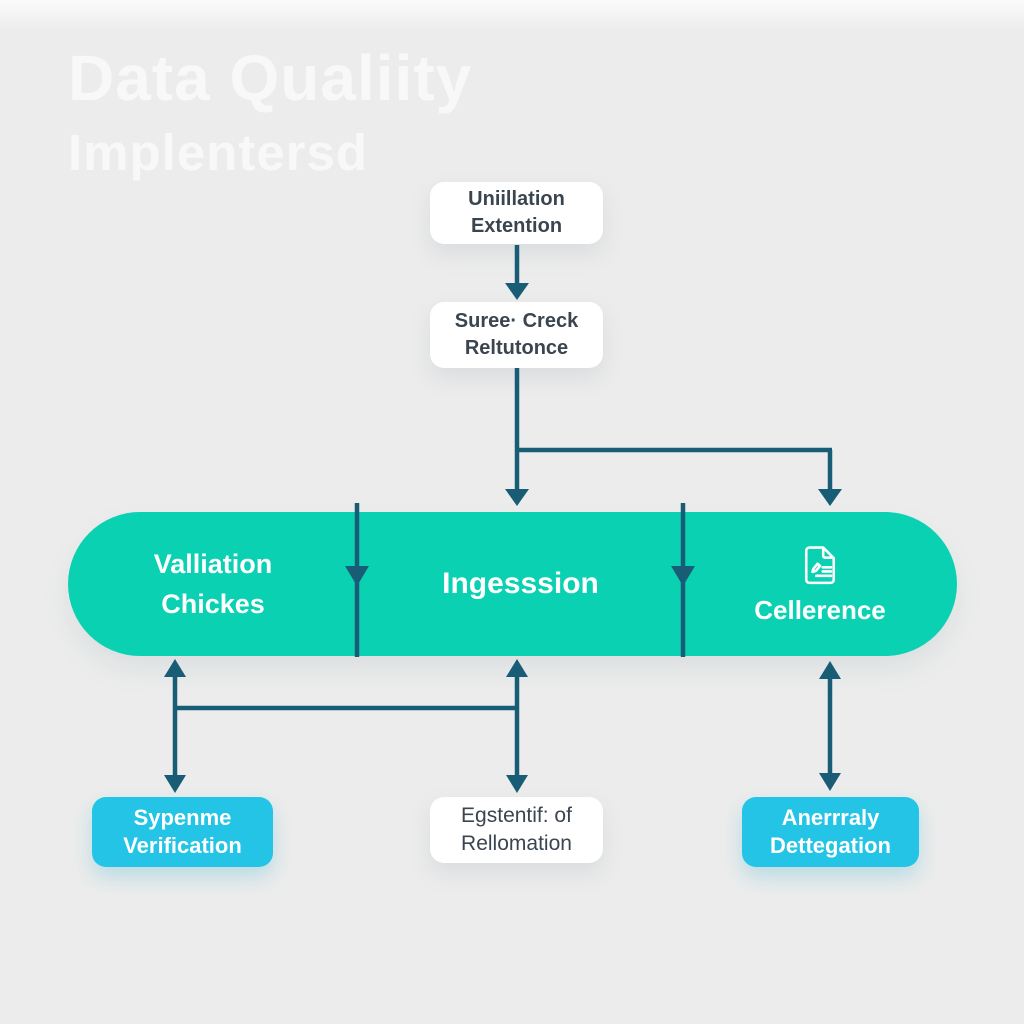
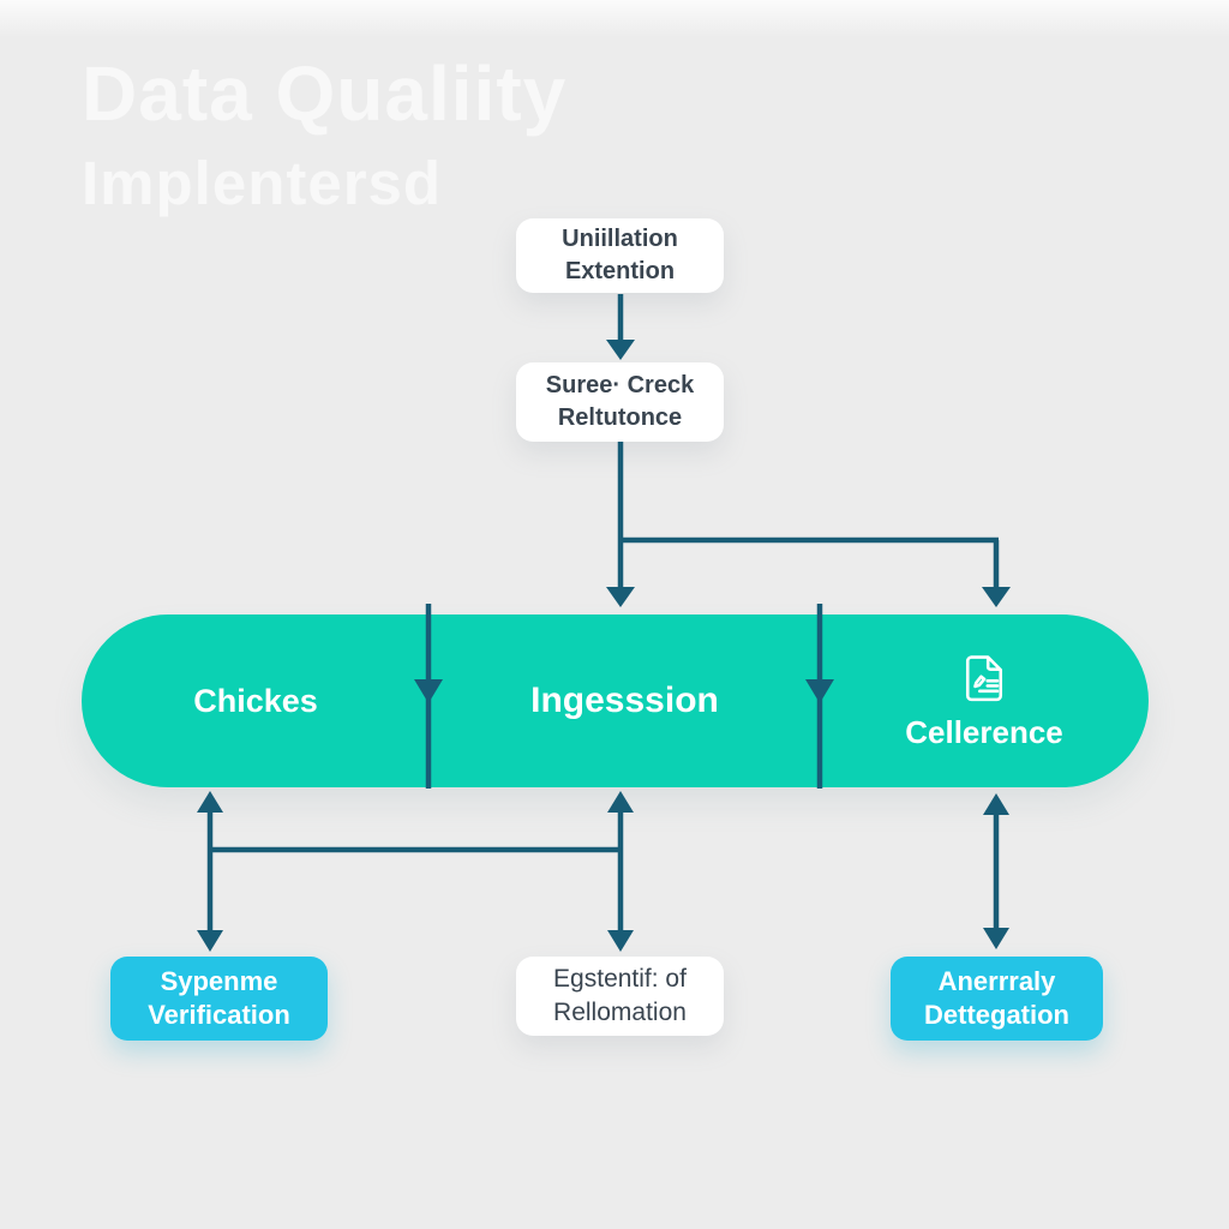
  Uniillation
  Extention
  Suree· Creck
  Reltutonce
- Valliation
  Chickes
  Ingesssion
  Cellerence
  Sypenme
  Verification
  Egstentif: of
  Rellomation
  Anerrraly
  Dettegation
